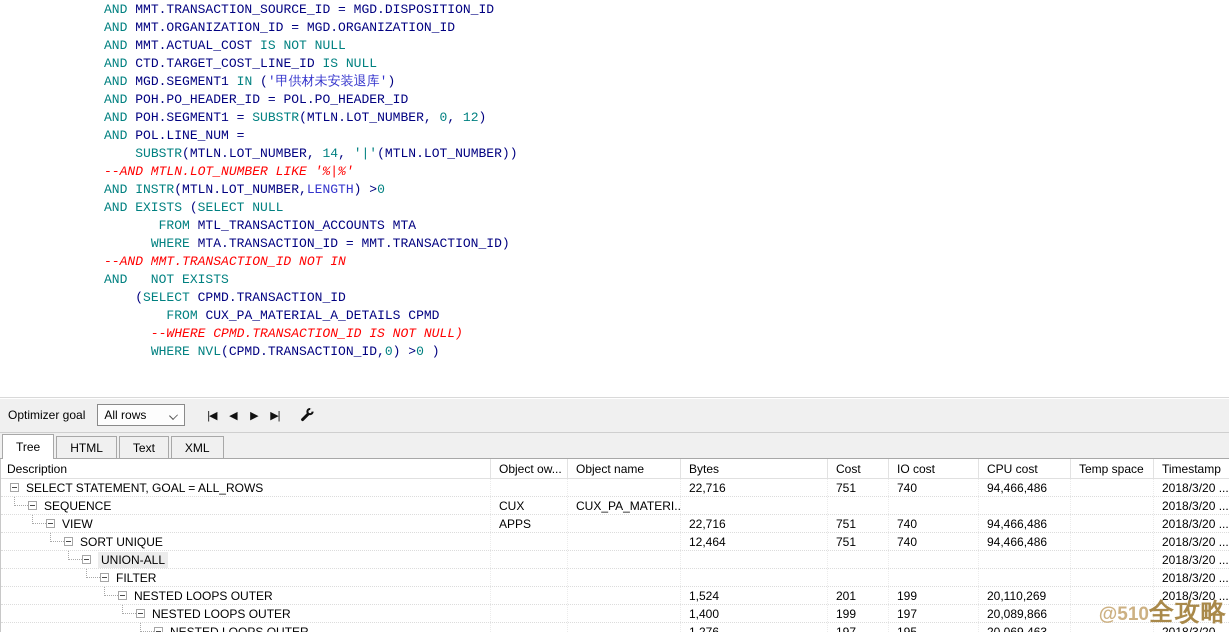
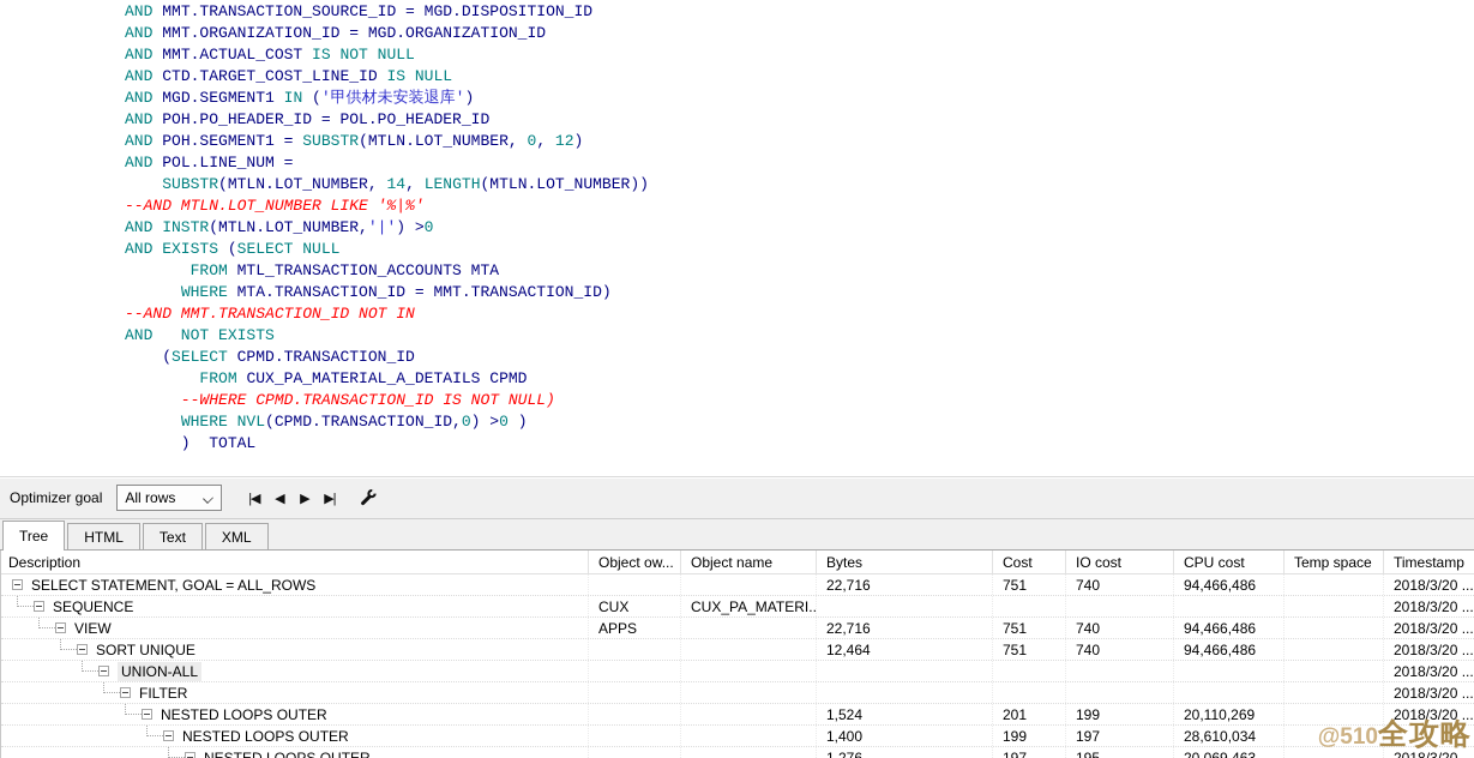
  AND MMT.TRANSACTION_SOURCE_ID = MGD.DISPOSITION_ID
  AND MMT.ORGANIZATION_ID = MGD.ORGANIZATION_ID
  AND MMT.ACTUAL_COST IS NOT NULL
  AND CTD.TARGET_COST_LINE_ID IS NULL
  AND MGD.SEGMENT1 IN ('甲供材未安装退库')
  AND POH.PO_HEADER_ID = POL.PO_HEADER_ID
  AND POH.SEGMENT1 = SUBSTR(MTLN.LOT_NUMBER, 0, 12)
  AND POL.LINE_NUM =
- SUBSTR(MTLN.LOT_NUMBER, 14, '|'(MTLN.LOT_NUMBER))
+ SUBSTR(MTLN.LOT_NUMBER, 14, LENGTH(MTLN.LOT_NUMBER))
  --AND MTLN.LOT_NUMBER LIKE '%|%'
- AND INSTR(MTLN.LOT_NUMBER,LENGTH) >0
+ AND INSTR(MTLN.LOT_NUMBER,'|') >0
  AND EXISTS (SELECT NULL
  FROM MTL_TRANSACTION_ACCOUNTS MTA
  WHERE MTA.TRANSACTION_ID = MMT.TRANSACTION_ID)
  --AND MMT.TRANSACTION_ID NOT IN
  AND NOT EXISTS
  (SELECT CPMD.TRANSACTION_ID
  FROM CUX_PA_MATERIAL_A_DETAILS CPMD
  --WHERE CPMD.TRANSACTION_ID IS NOT NULL)
  WHERE NVL(CPMD.TRANSACTION_ID,0) >0 )
+ ) TOTAL
  Optimizer goal
  All rows
  |◀
  ◀
  ▶
  ▶|
  Tree
  HTML
  Text
  XML
  Description
  Object ow...
  Object name
  Bytes
  Cost
  IO cost
  CPU cost
  Temp space
  Timestamp
  SELECT STATEMENT, GOAL = ALL_ROWS
  22,716
  751
  740
  94,466,486
  2018/3/20 ...
  SEQUENCE
  CUX
  CUX_PA_MATERI..
  2018/3/20 ...
  VIEW
  APPS
  22,716
  751
  740
  94,466,486
  2018/3/20 ...
  SORT UNIQUE
  12,464
  751
  740
  94,466,486
  2018/3/20 ...
  UNION-ALL
  2018/3/20 ...
  FILTER
  2018/3/20 ...
  NESTED LOOPS OUTER
  1,524
  201
  199
  20,110,269
  2018/3/20 ...
  NESTED LOOPS OUTER
  1,400
  199
  197
- 20,089,866
+ 28,610,034
  @510全攻略
